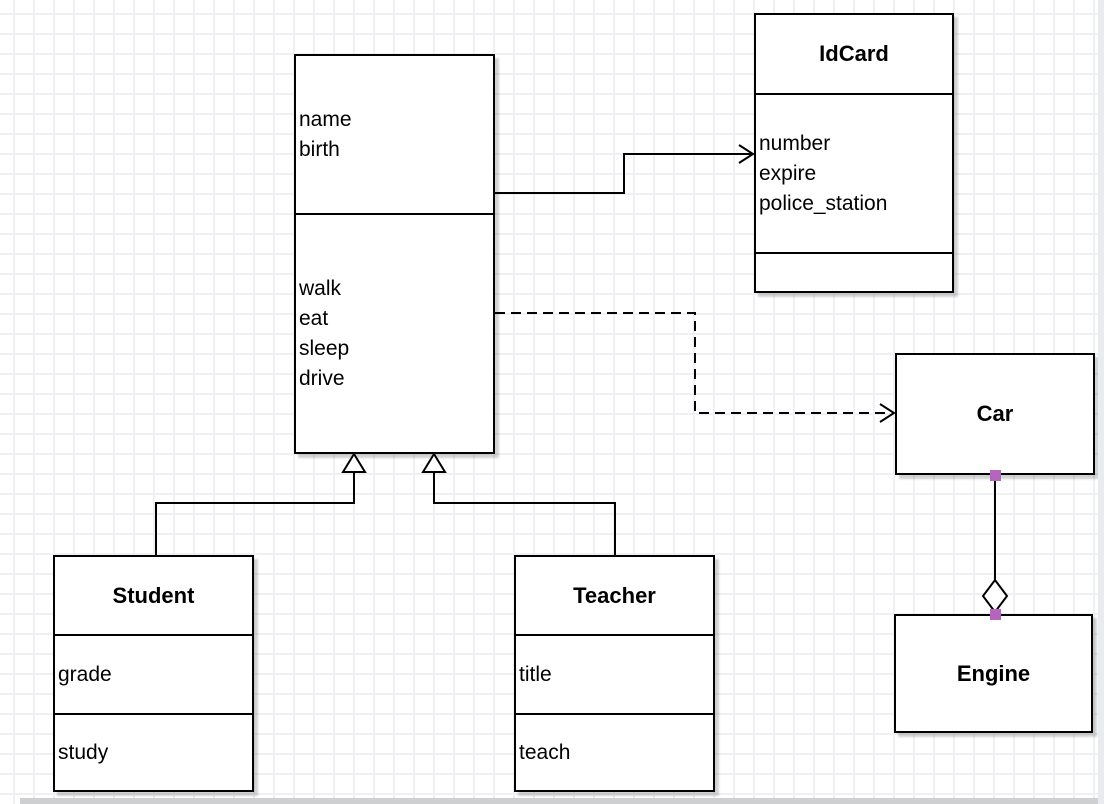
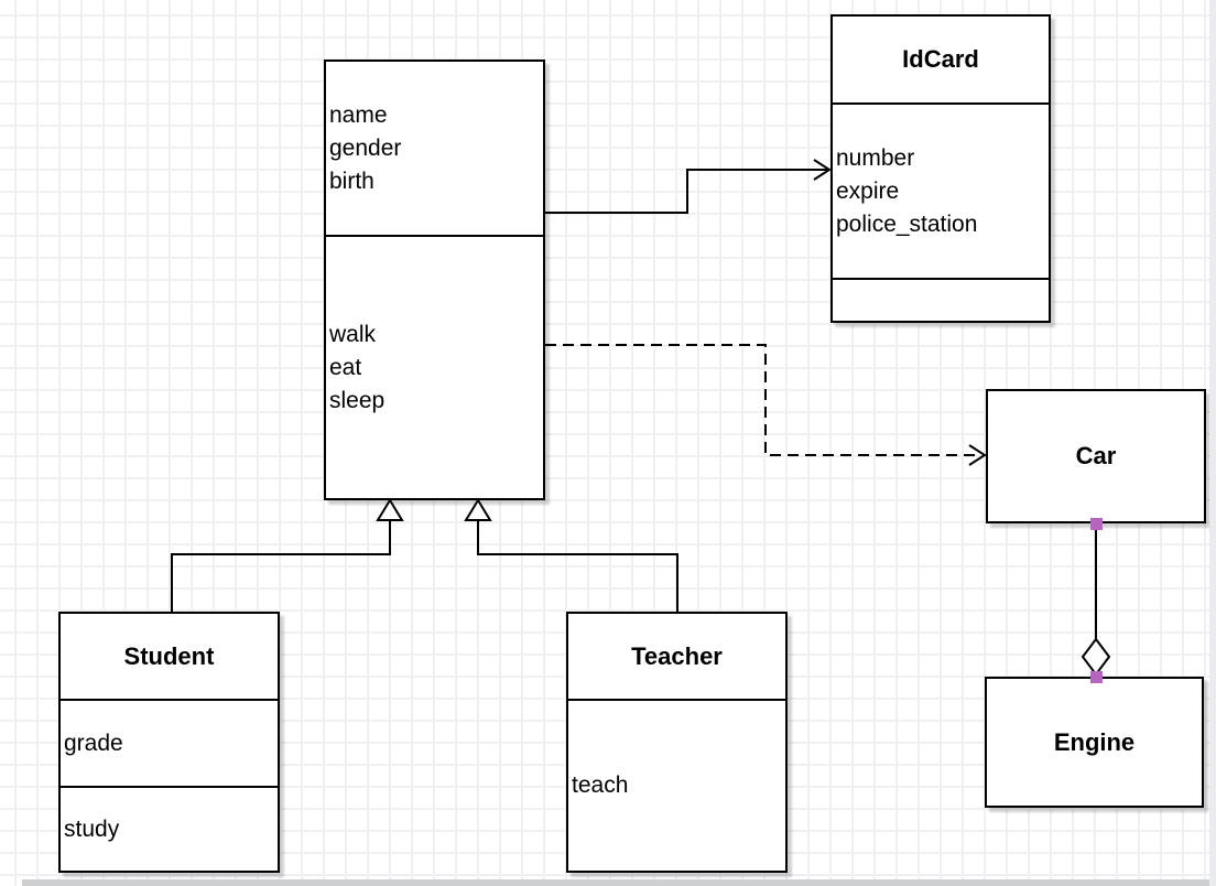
  name
+ gender
  birth
  walk
  eat
  sleep
- drive
  IdCard
  number
  expire
  police_station
  Car
  Engine
  Student
  grade
  study
  Teacher
- title
  teach
